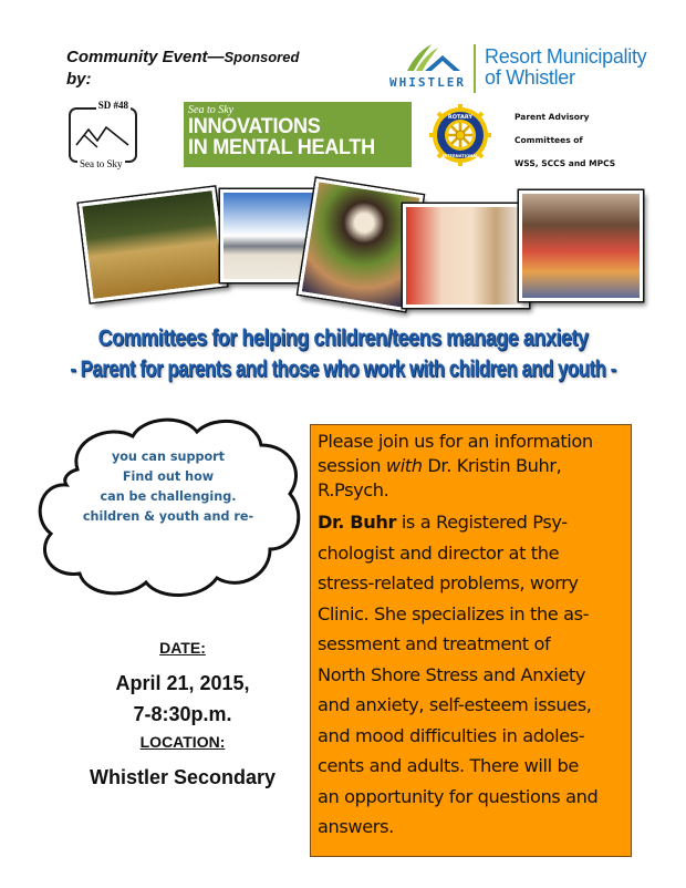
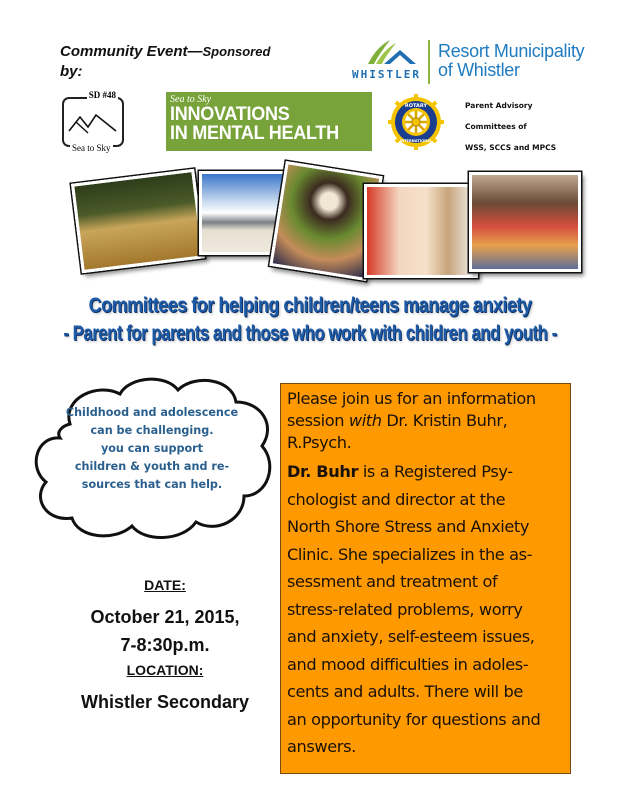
  Community Event—Sponsored
  by:
  WHISTLER
  Resort Municipality
  of Whistler
  SD #48
  Sea to Sky
  Sea to Sky
  INNOVATIONS
  IN MENTAL HEALTH
  Parent Advisory
  Committees of
  WSS, SCCS and MPCS
  Committees for helping children/teens manage anxiety
  - Parent for parents and those who work with children and youth -
+ Childhood and adolescence
- you can support
+ can be challenging.
- Find out how
- can be challenging.
+ you can support
  children & youth and re-
+ sources that can help.
  DATE:
- April 21, 2015,
+ October 21, 2015,
  7-8:30p.m.
  LOCATION:
  Whistler Secondary
  Please join us for an information session with Dr. Kristin Buhr, R.Psych.
  Dr. Buhr is a Registered Psy-
  chologist and director at the
- stress-related problems, worry
+ North Shore Stress and Anxiety
  Clinic. She specializes in the as-
  sessment and treatment of
- North Shore Stress and Anxiety
+ stress-related problems, worry
  and anxiety, self-esteem issues,
  and mood difficulties in adoles-
  cents and adults. There will be
  an opportunity for questions and
  answers.
